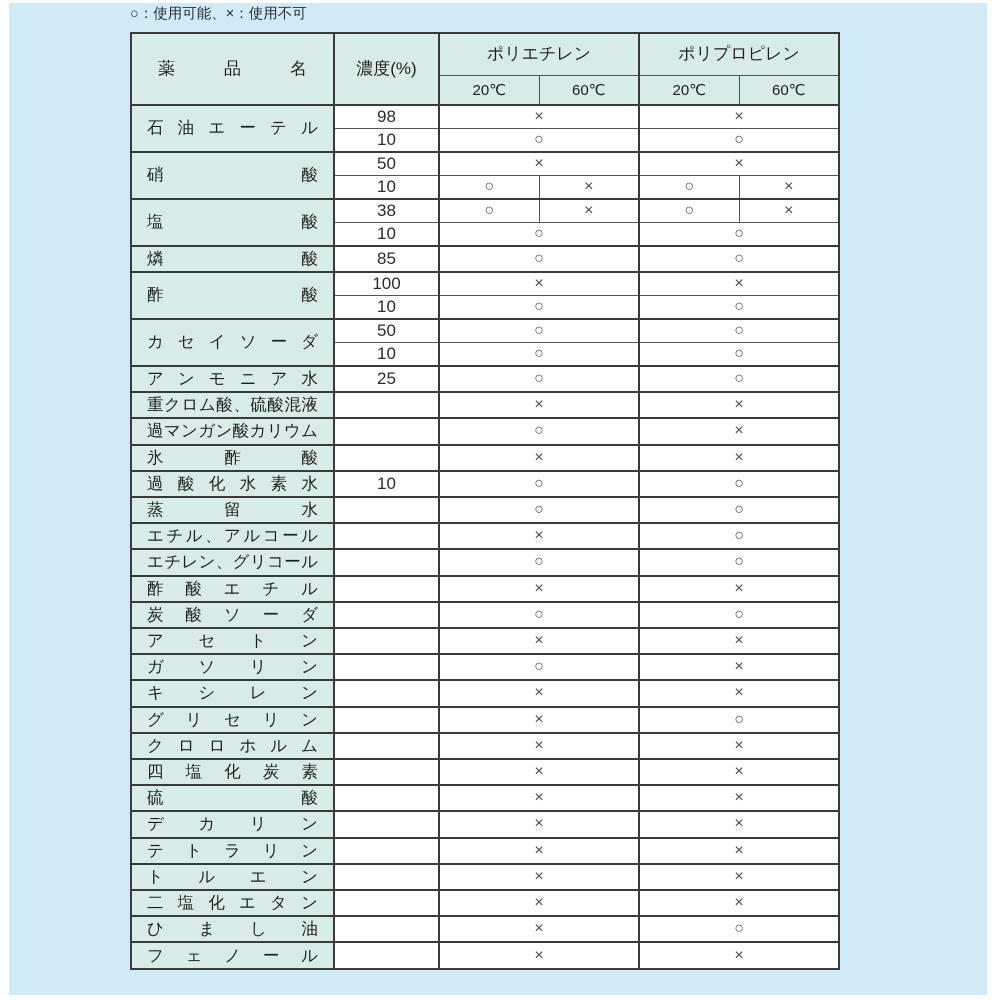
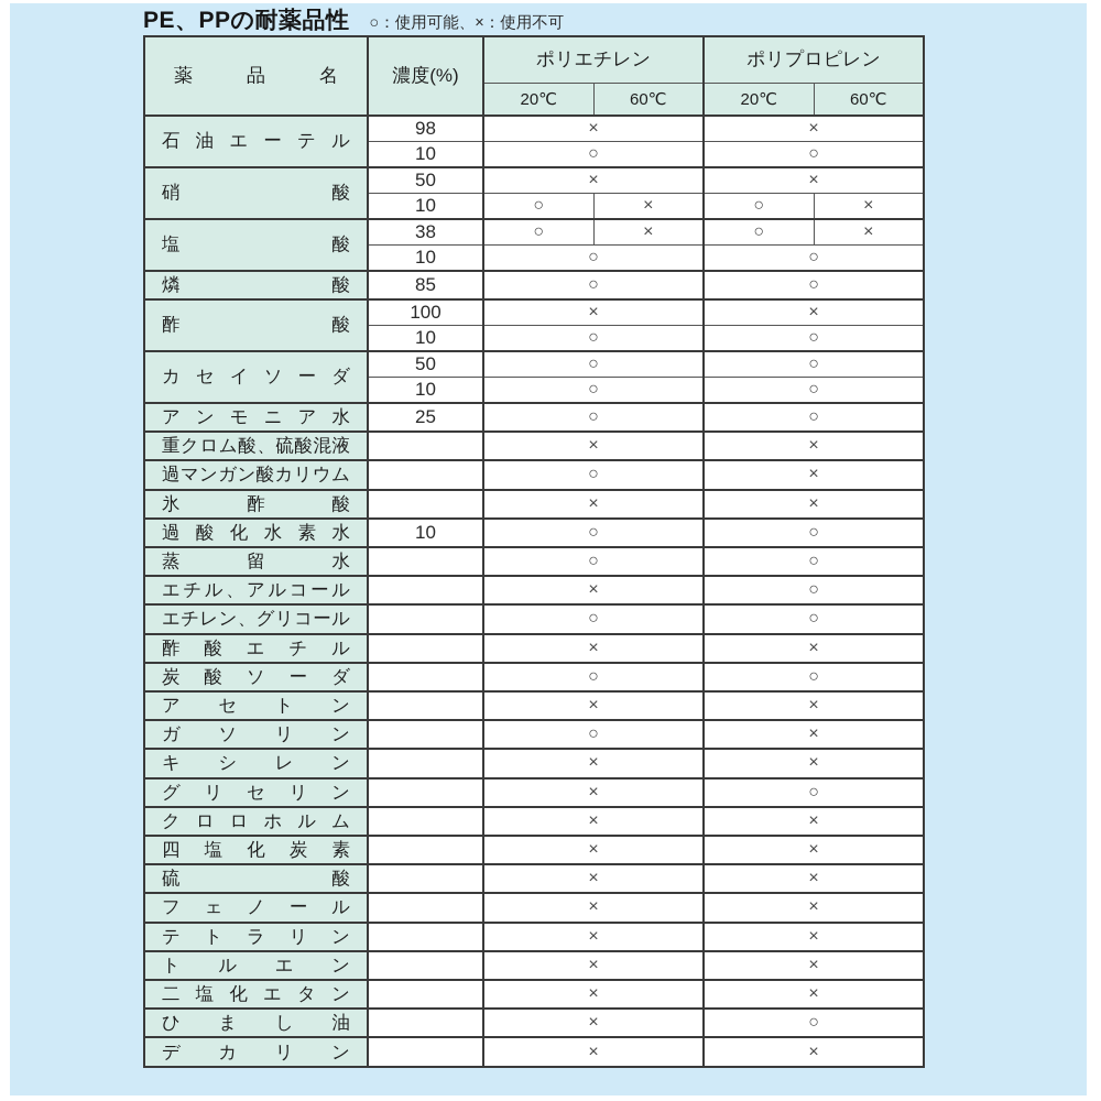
+ PE、PPの耐薬品性
  ○：使用可能、×：使用不可
  薬品名	濃度(%)	ポリエチレン	ポリプロピレン
  20℃	60℃	20℃	60℃
  石油エーテル	98	×	×
  10	○	○
  硝酸	50	×	×
  10	○	×	○	×
  塩酸	38	○	×	○	×
  10	○	○
  燐酸	85	○	○
  酢酸	100	×	×
  10	○	○
  カセイソーダ	50	○	○
  10	○	○
  アンモニア水	25	○	○
  重クロム酸、硫酸混液		×	×
  過マンガン酸カリウム		○	×
  氷酢酸		×	×
  過酸化水素水	10	○	○
  蒸留水		○	○
  エチル、アルコール		×	○
  エチレン、グリコール		○	○
  酢酸エチル		×	×
  炭酸ソーダ		○	○
  アセトン		×	×
  ガソリン		○	×
  キシレン		×	×
  グリセリン		×	○
  クロロホルム		×	×
  四塩化炭素		×	×
  硫酸		×	×
- デカリン		×	×
+ フェノール		×	×
  テトラリン		×	×
  トルエン		×	×
  二塩化エタン		×	×
  ひまし油		×	○
- フェノール		×	×
+ デカリン		×	×
